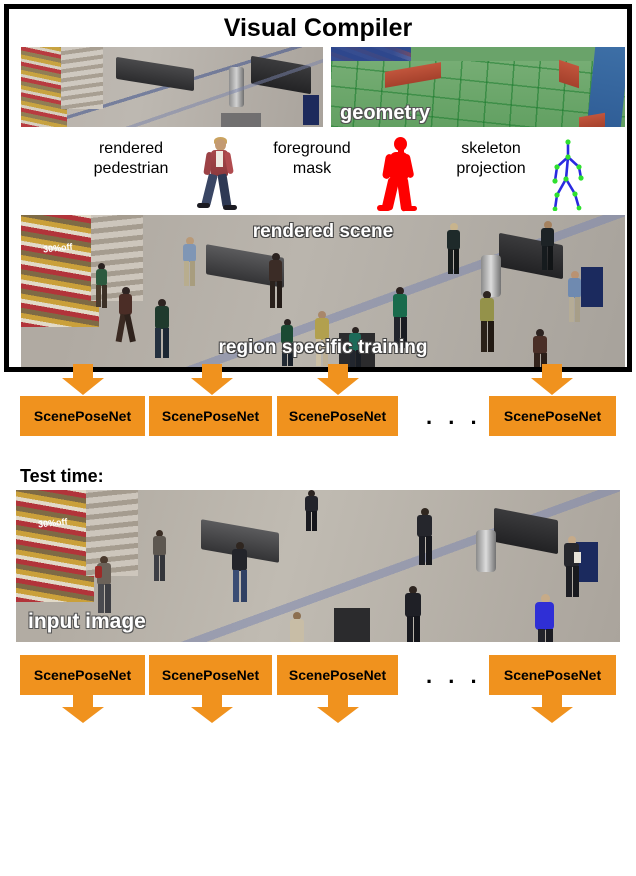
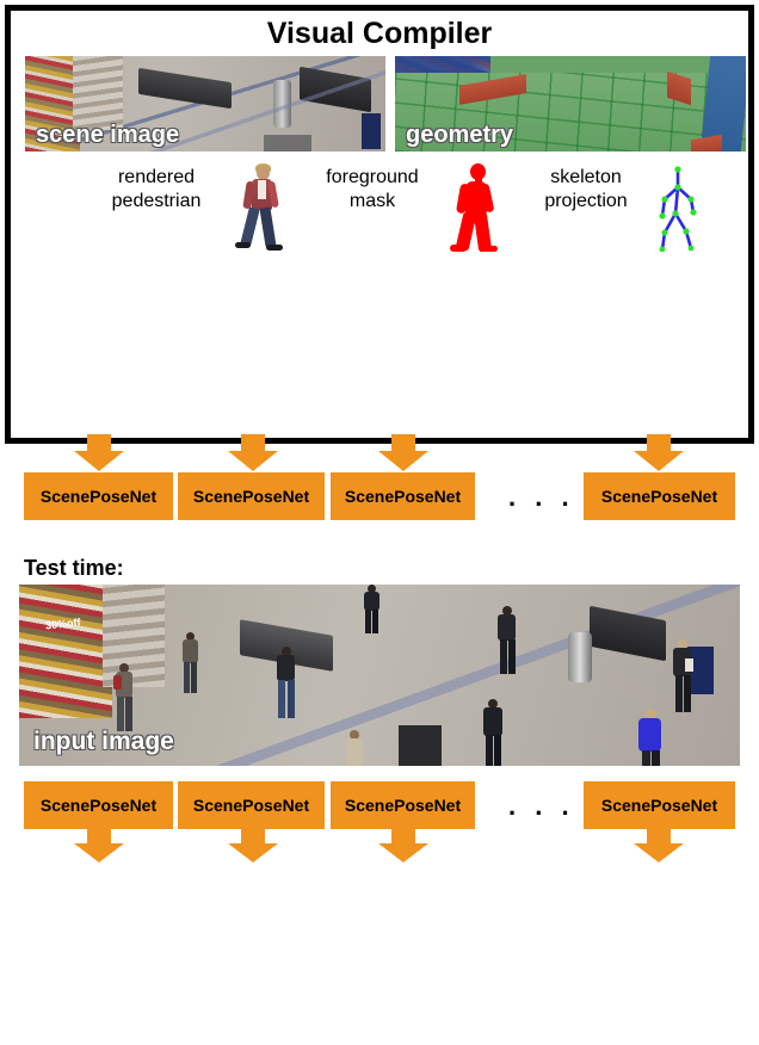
  Visual Compiler
+ scene image
  geometry
  rendered
  pedestrian
  foreground
  mask
  skeleton
  projection
- rendered scene
- region specific training
  ScenePoseNet
  ScenePoseNet
  ScenePoseNet
  . . .
  ScenePoseNet
  Test time:
  input image
  ScenePoseNet
  ScenePoseNet
  ScenePoseNet
  . . .
  ScenePoseNet
